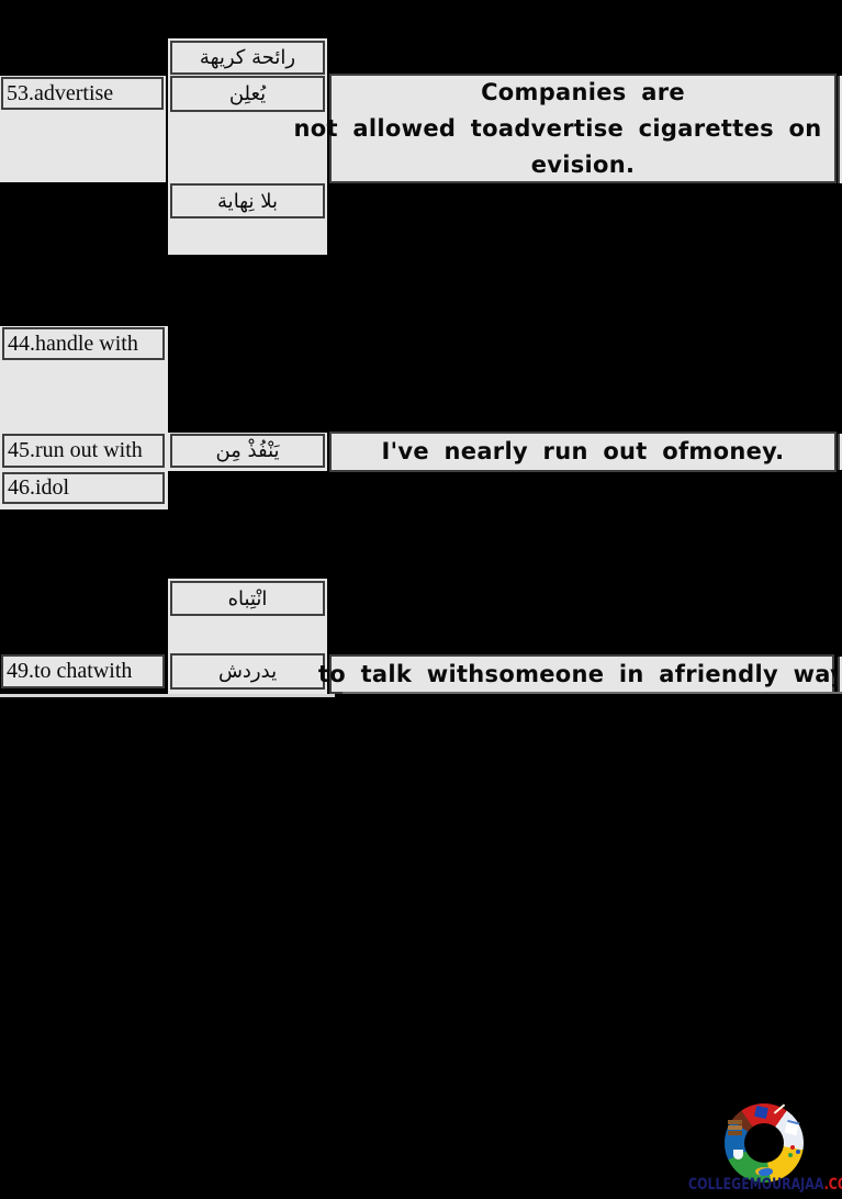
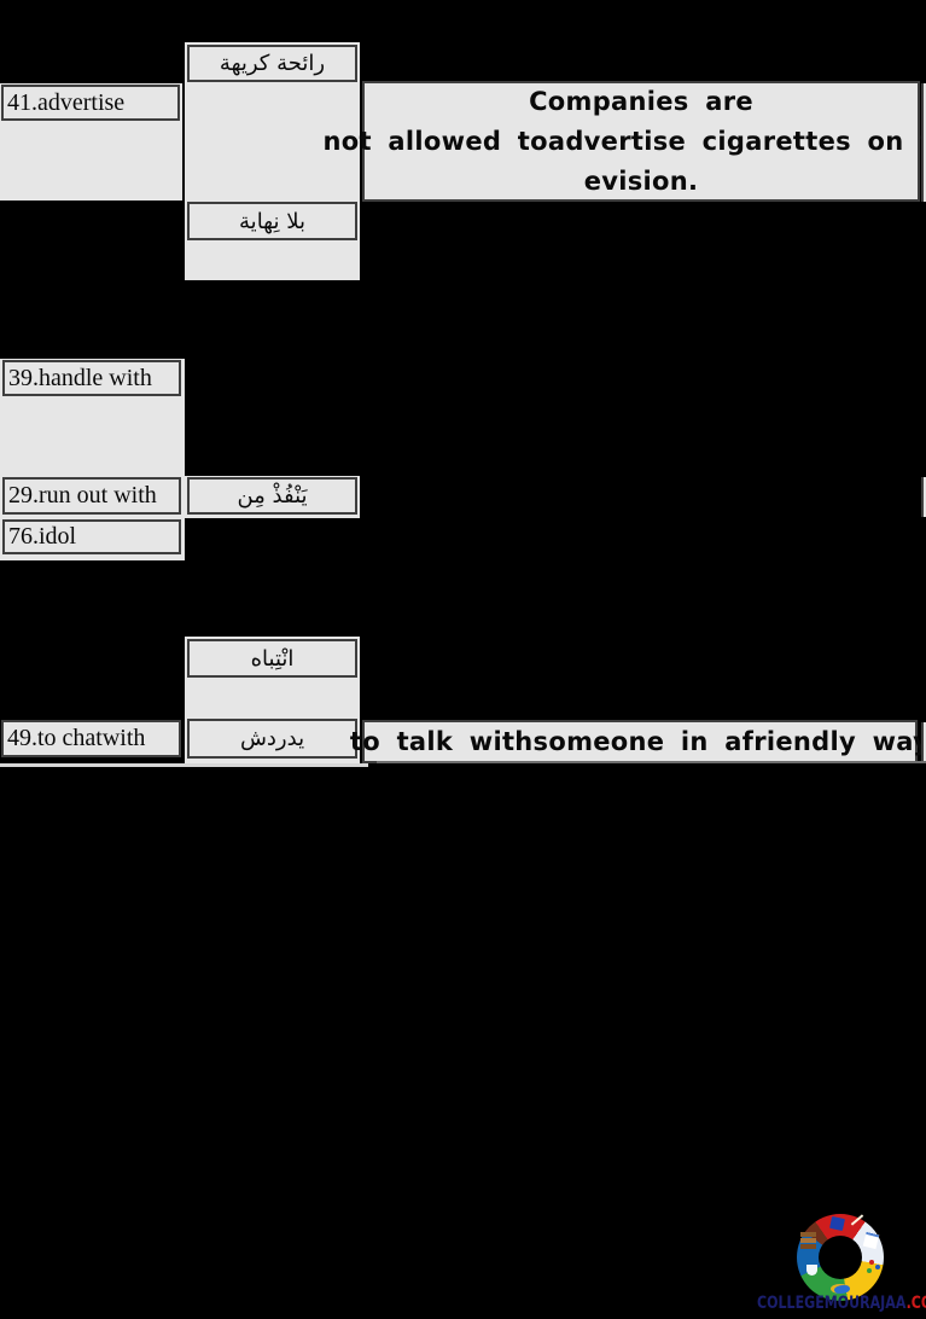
  رائحة كريهة
- يُعلِن
  بلا نِهاية
- 53.advertise
+ 41.advertise
  Companies are
  not allowed toadvertise cigarettes on
  evision.
- 44.handle with
+ 39.handle with
- 45.run out with
+ 29.run out with
- 46.idol
+ 76.idol
  يَنْفُذْ مِن
- I've nearly run out ofmoney.
  انْتِباه
  يدردش
  49.to chatwith
  to talk withsomeone in afriendly wa
  COLLEGEMOURAJAA.C
